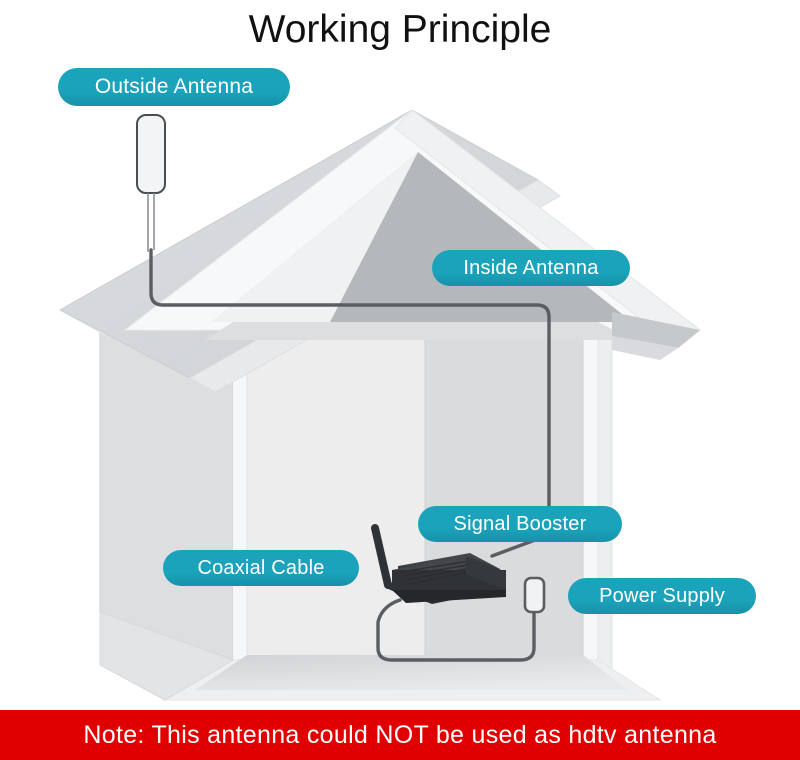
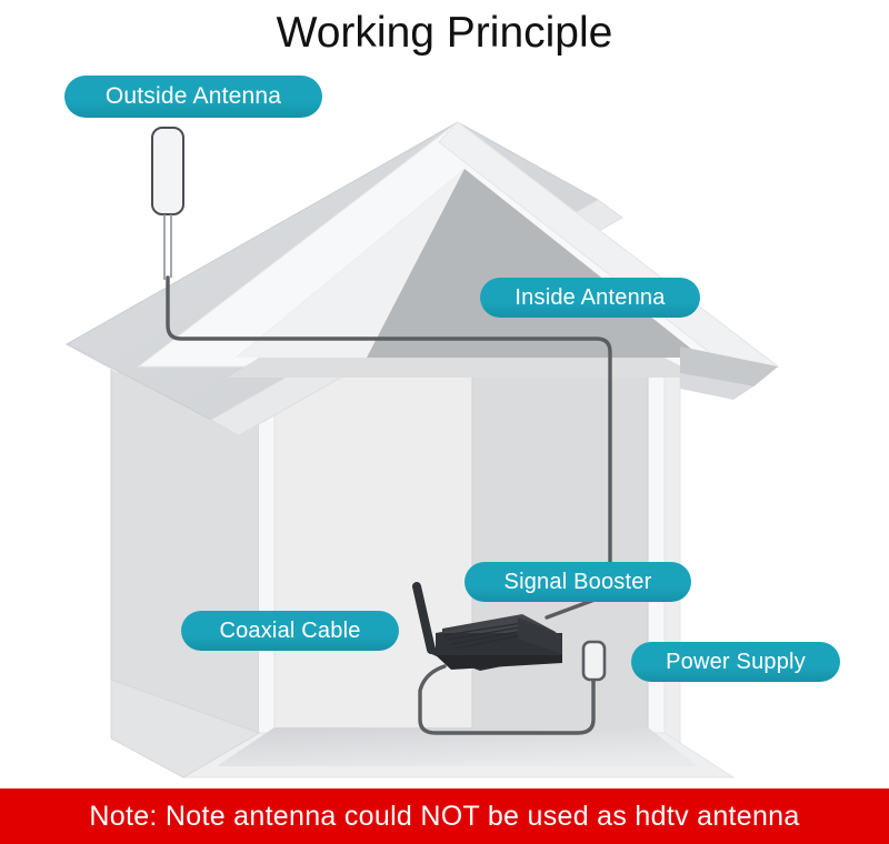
  Working Principle
  Outside Antenna
  Inside Antenna
  Signal Booster
  Coaxial Cable
  Power Supply
- Note: This antenna could NOT be used as hdtv antenna
+ Note: Note antenna could NOT be used as hdtv antenna
